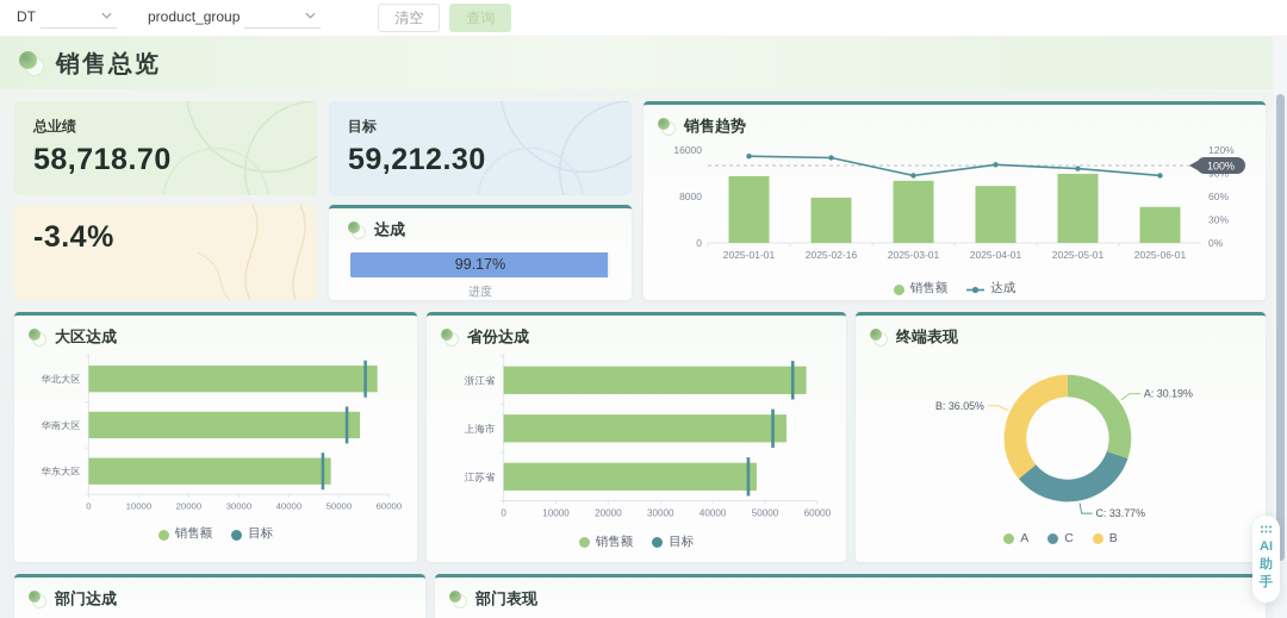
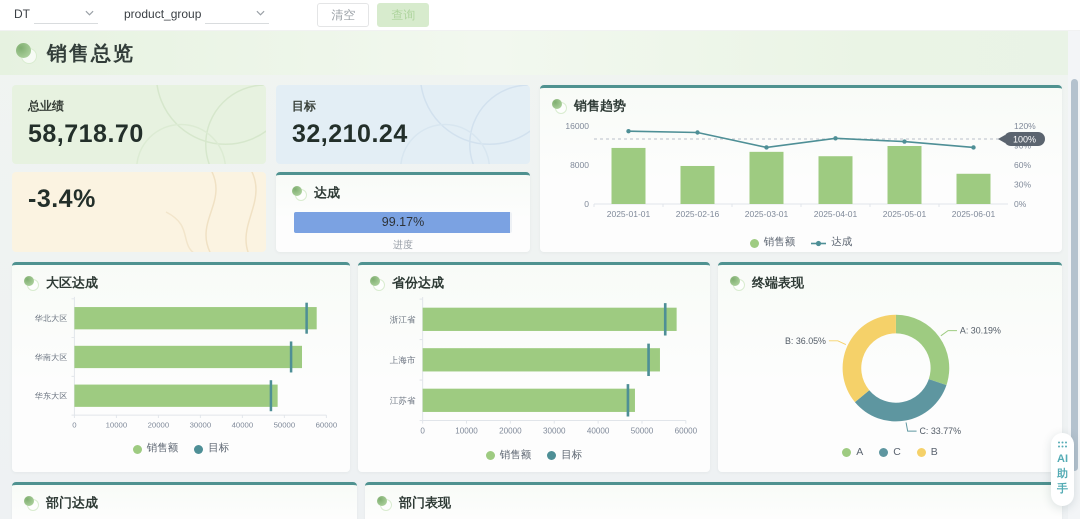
  DT
  product_group
  清空
  查询
  销售总览
  总业绩
  58,718.70
  目标
- 59,212.30
+ 32,210.24
  -3.4%
  达成
  99.17%
  进度
  销售趋势
  0
  8000
  16000
  0%
  30%
  60%
  120%
  2025-01-01
  2025-02-16
  2025-03-01
  2025-04-01
  2025-05-01
  2025-06-01
  100%
  销售额
  达成
  大区达成
  0
  10000
  20000
  30000
  40000
  50000
  60000
  华北大区
  华南大区
  华东大区
  销售额
  目标
  省份达成
  0
  10000
  20000
  30000
  40000
  50000
  60000
  浙江省
  上海市
  江苏省
  销售额
  目标
  终端表现
  A: 30.19%
  C: 33.77%
  B: 36.05%
  A
  C
  B
  部门达成
  部门表现
  AI助手
